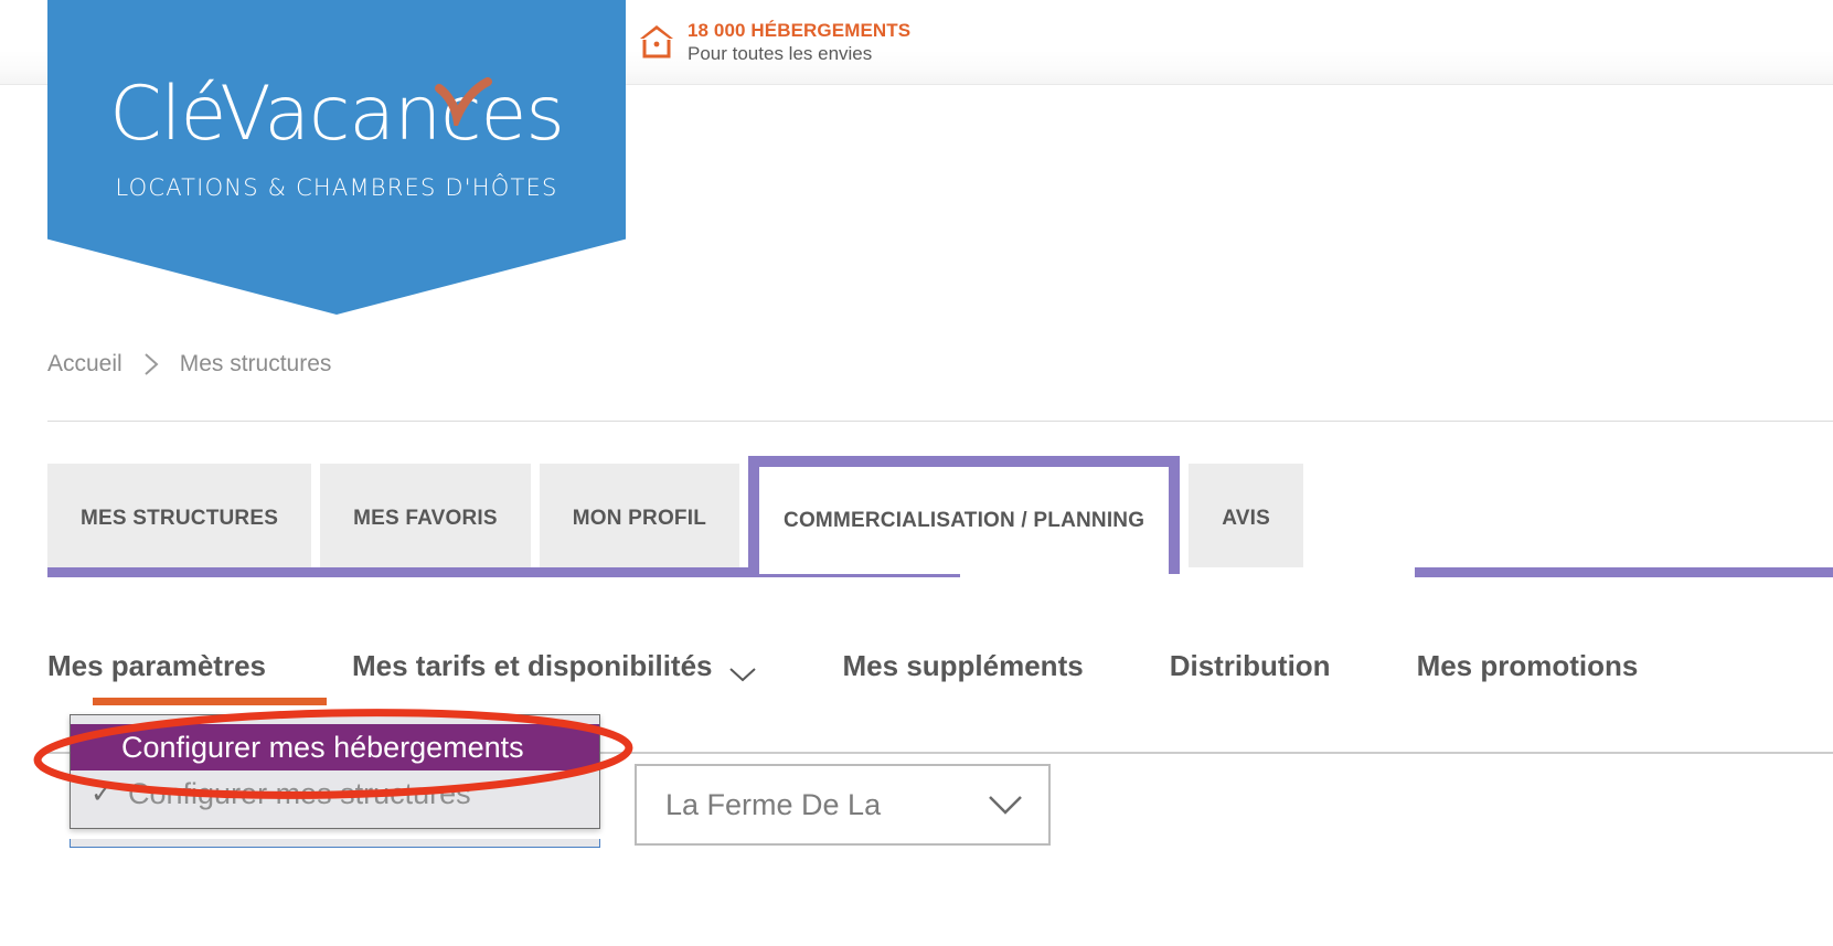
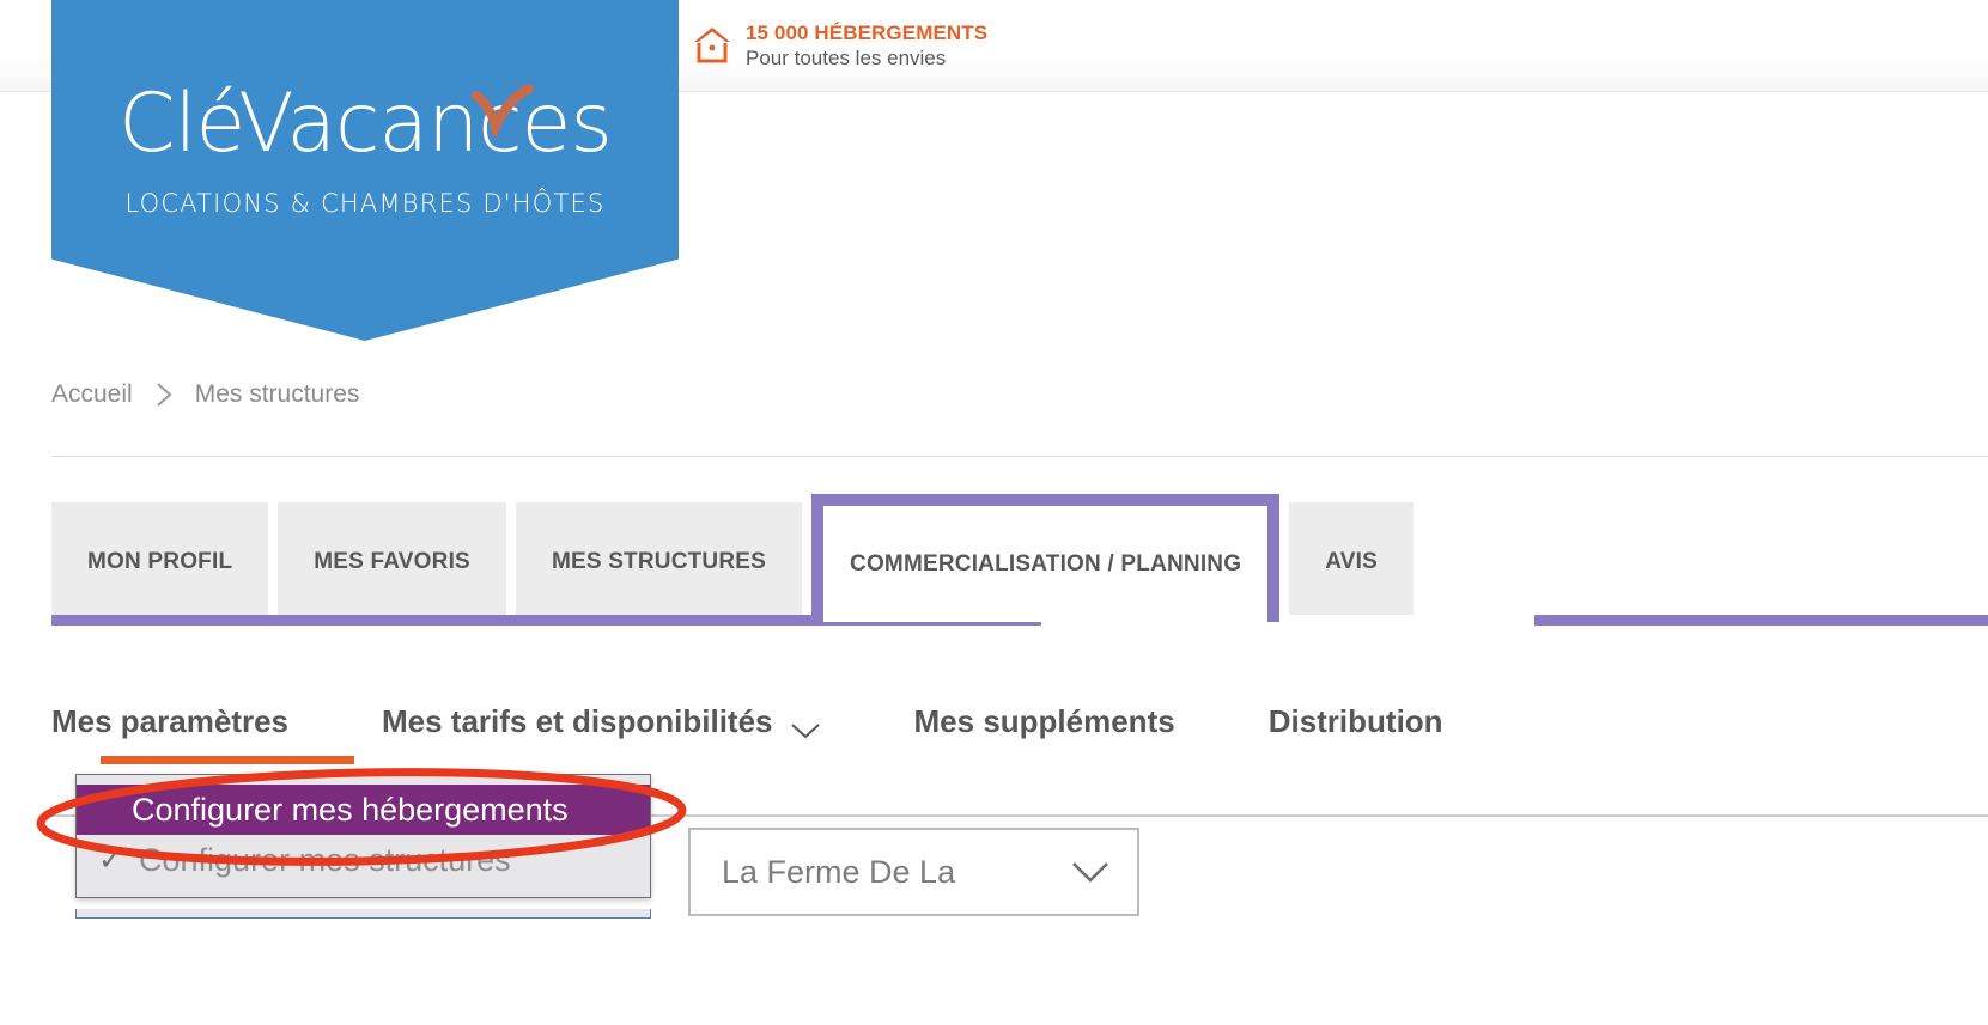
- 18 000 HÉBERGEMENTS
+ 15 000 HÉBERGEMENTS
  Pour toutes les envies
  CléVacanes
  LOCATIONS & CHAMBRES D'HÔTES
  Accueil
  Mes structures
- MES STRUCTURES
+ MON PROFIL
  MES FAVORIS
- MON PROFIL
+ MES STRUCTURES
  COMMERCIALISATION / PLANNING
  AVIS
  Mes paramètres
  Mes tarifs et disponibilités
  Mes suppléments
  Distribution
- Mes promotions
  La Ferme De La
  Configurer mes hébergements
  ✓
